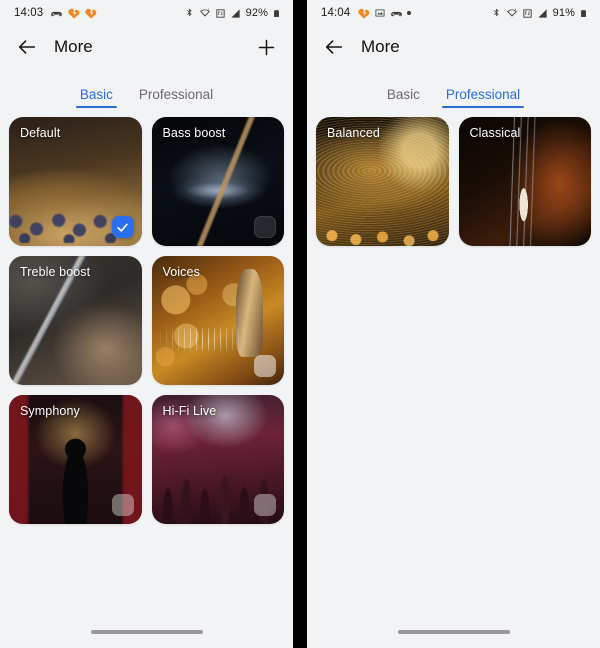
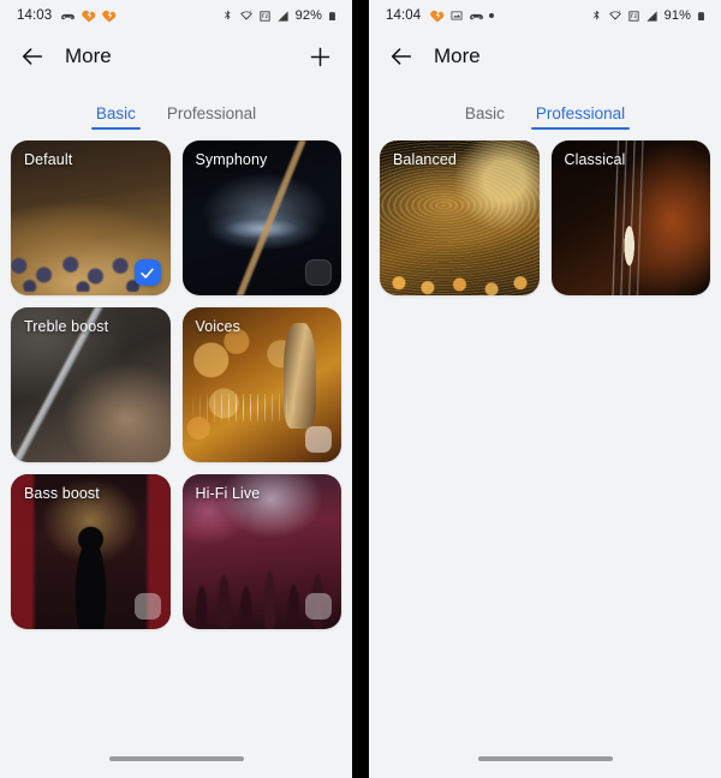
  14:03
  92%
  More
  Basic
  Professional
  Default
- Bass boost
+ Symphony
  Treble boost
  Voices
- Symphony
+ Bass boost
  Hi-Fi Live
  14:04
  91%
  More
  Basic
  Professional
  Balanced
  Classical
